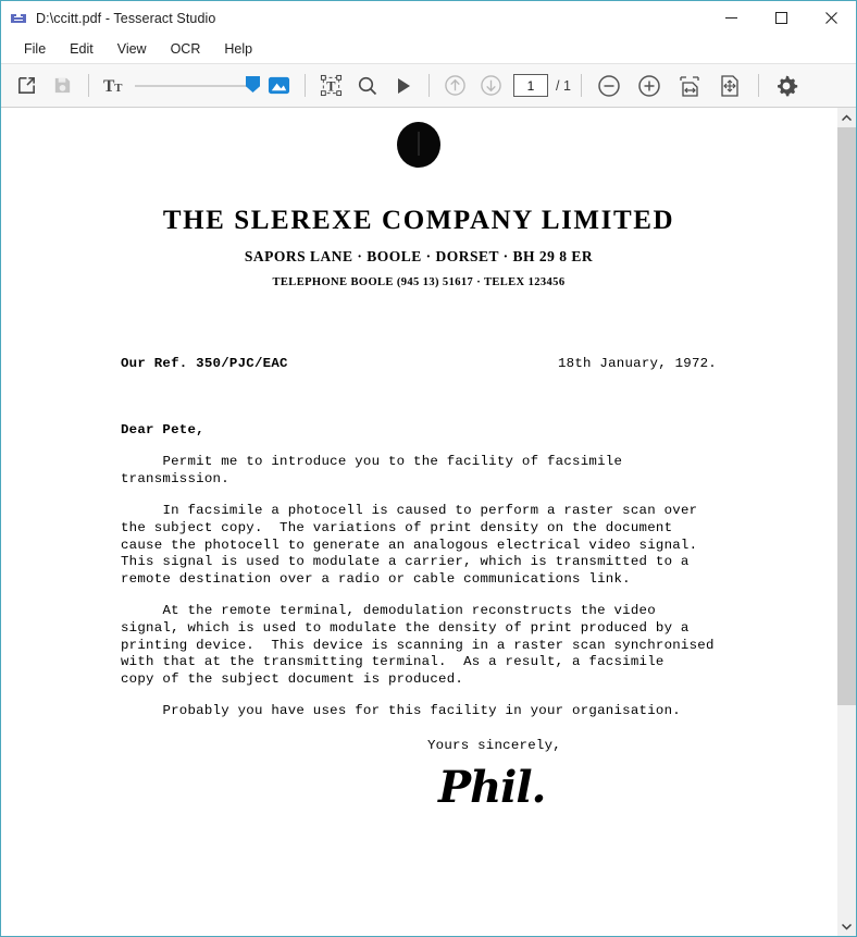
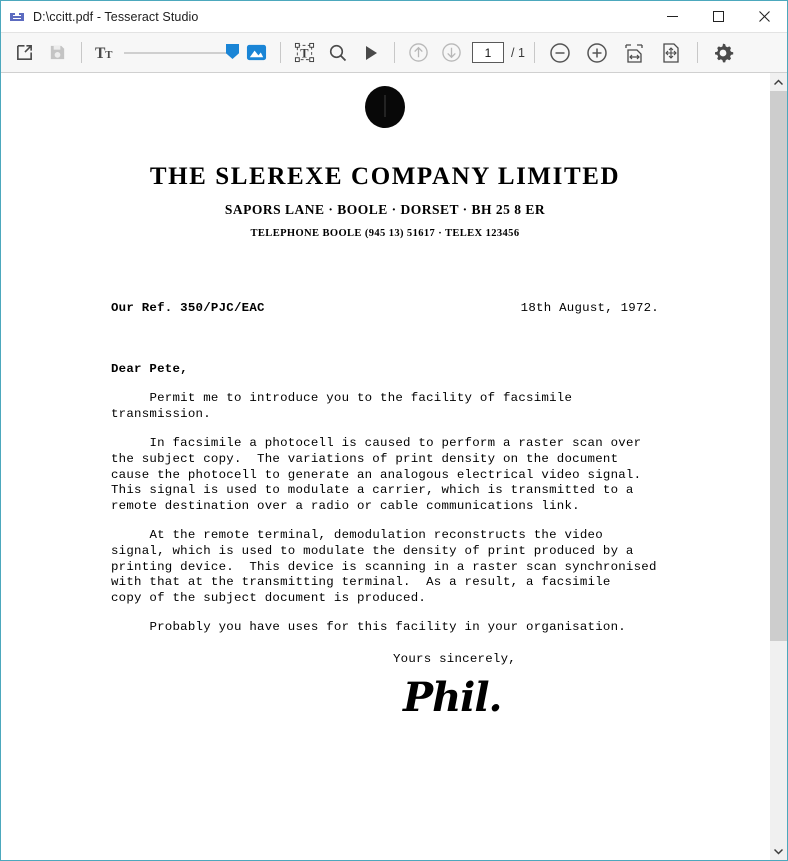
  D:\ccitt.pdf - Tesseract Studio
- File
- Edit
- View
- OCR
- Help
  T
  T
  T
  1
  / 1
  THE SLEREXE COMPANY LIMITED
- SAPORS LANE · BOOLE · DORSET · BH 29 8 ER
+ SAPORS LANE · BOOLE · DORSET · BH 25 8 ER
  TELEPHONE BOOLE (945 13) 51617 · TELEX 123456
  Our Ref. 350/PJC/EAC
- 18th January, 1972.
+ 18th August, 1972.
  Dear Pete,
  Permit me to introduce you to the facility of facsimile
  transmission.
  In facsimile a photocell is caused to perform a raster scan over
  the subject copy. The variations of print density on the document
  cause the photocell to generate an analogous electrical video signal.
  This signal is used to modulate a carrier, which is transmitted to a
  remote destination over a radio or cable communications link.
  At the remote terminal, demodulation reconstructs the video
  signal, which is used to modulate the density of print produced by a
  printing device. This device is scanning in a raster scan synchronised
  with that at the transmitting terminal. As a result, a facsimile
  copy of the subject document is produced.
  Probably you have uses for this facility in your organisation.
  Yours sincerely,
  Phil.
